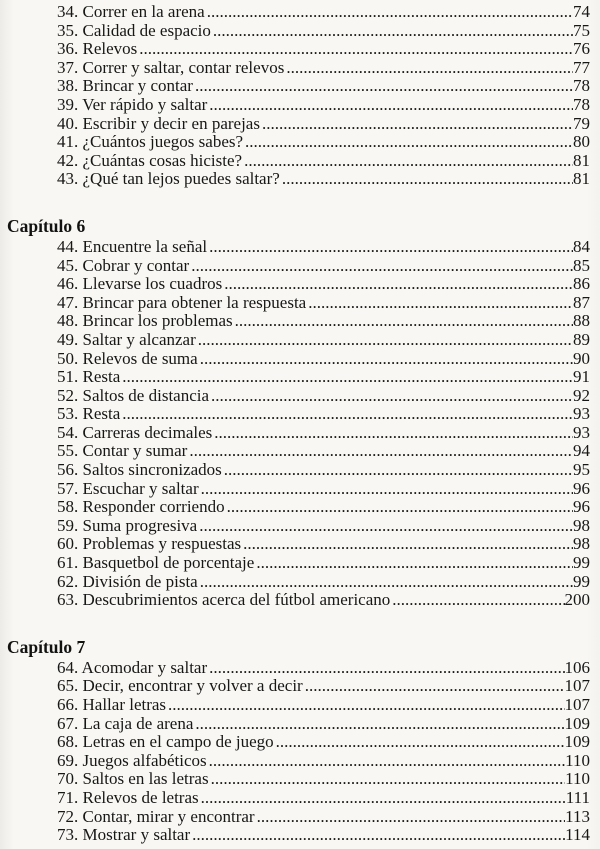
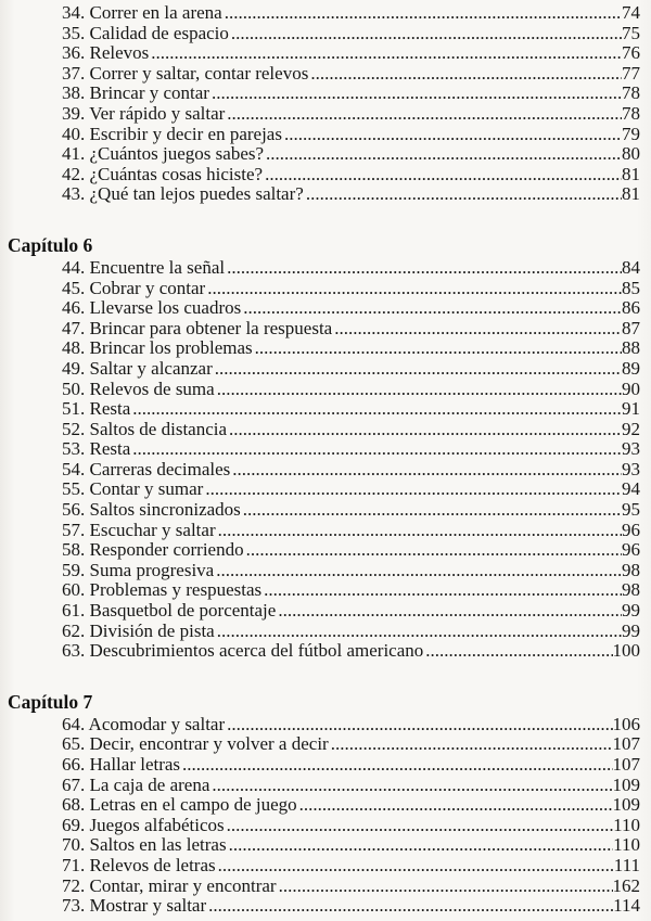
  34. Correr en la arena
  74
  35. Calidad de espacio
  75
  36. Relevos
  76
  37. Correr y saltar, contar relevos
  77
  38. Brincar y contar
  78
  39. Ver rápido y saltar
  78
  40. Escribir y decir en parejas
  79
  41. ¿Cuántos juegos sabes?
  80
  42. ¿Cuántas cosas hiciste?
  81
  43. ¿Qué tan lejos puedes saltar?
  81
  Capítulo 6
  44. Encuentre la señal
  84
  45. Cobrar y contar
  85
  46. Llevarse los cuadros
  86
  47. Brincar para obtener la respuesta
  87
  48. Brincar los problemas
  88
  49. Saltar y alcanzar
  89
  50. Relevos de suma
  90
  51. Resta
  91
  52. Saltos de distancia
  92
  53. Resta
  93
  54. Carreras decimales
  93
  55. Contar y sumar
  94
  56. Saltos sincronizados
  95
  57. Escuchar y saltar
  96
  58. Responder corriendo
  96
  59. Suma progresiva
  98
  60. Problemas y respuestas
  98
  61. Basquetbol de porcentaje
  99
  62. División de pista
  99
  63. Descubrimientos acerca del fútbol americano
- 200
+ 100
  Capítulo 7
  64. Acomodar y saltar
  106
  65. Decir, encontrar y volver a decir
  107
  66. Hallar letras
  107
  67. La caja de arena
  109
  68. Letras en el campo de juego
  109
  69. Juegos alfabéticos
  110
  70. Saltos en las letras
  110
  71. Relevos de letras
  111
  72. Contar, mirar y encontrar
- 113
+ 162
  73. Mostrar y saltar
  114
